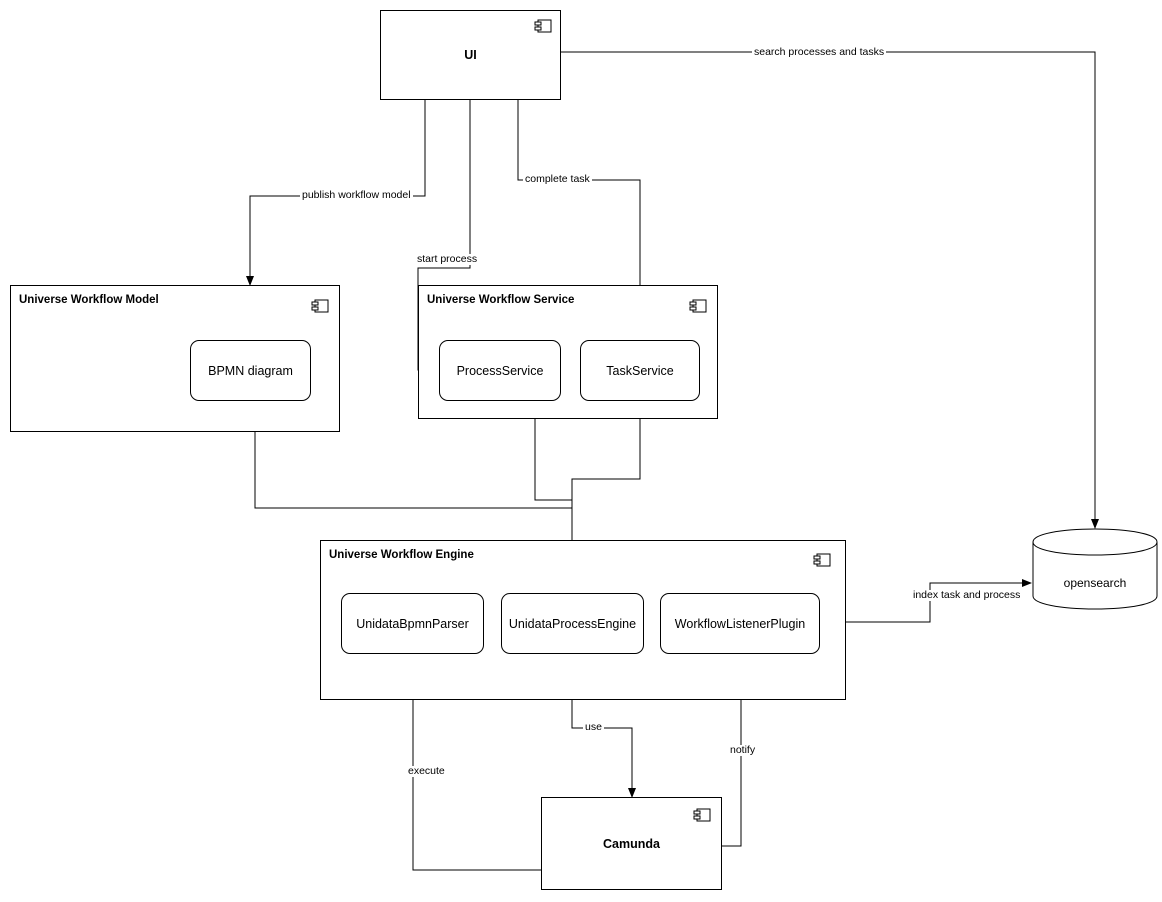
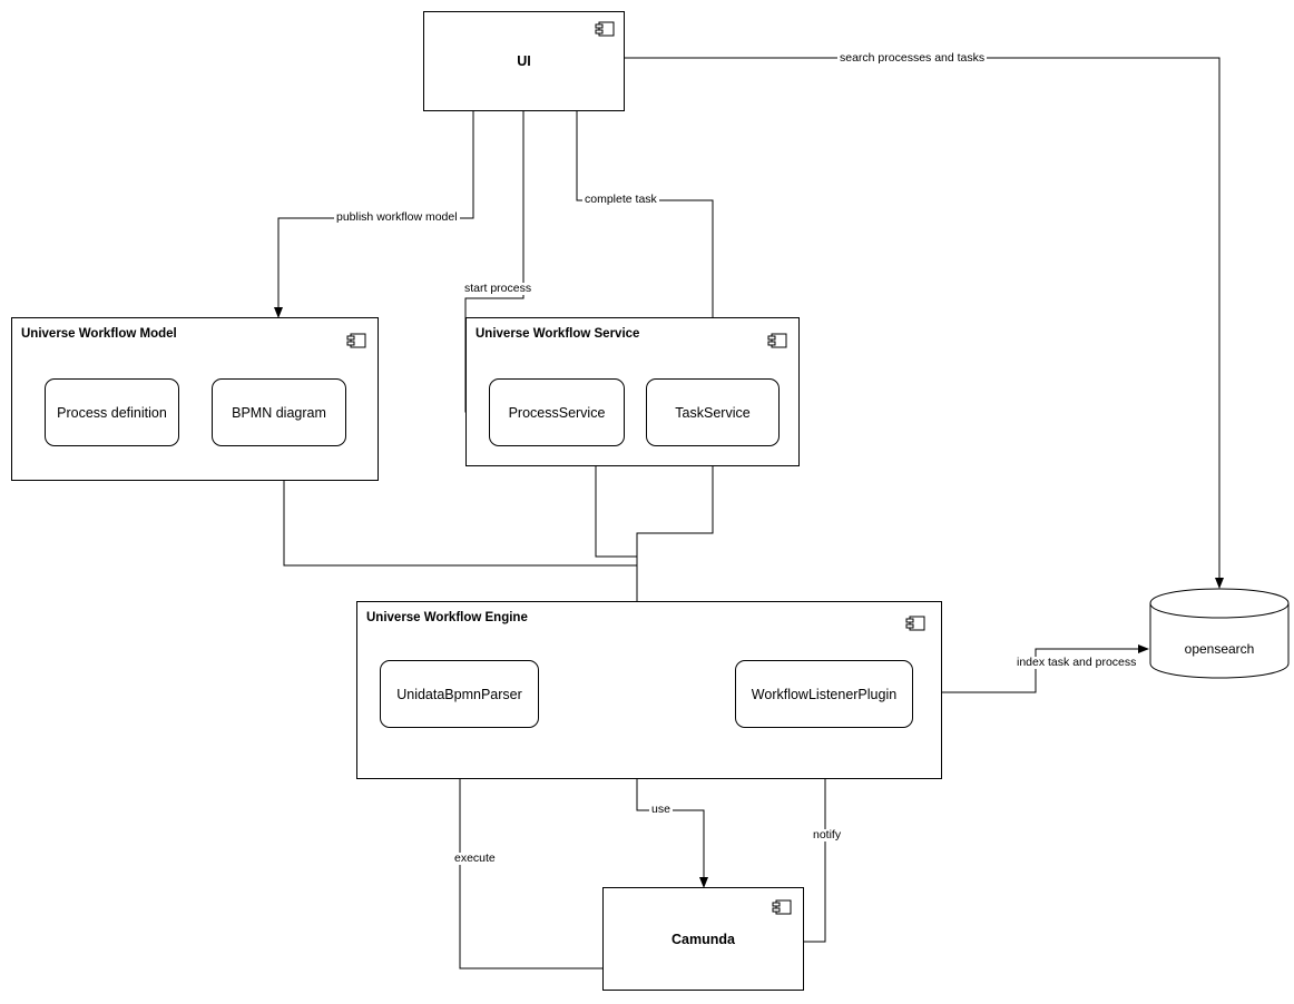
  UI
  Universe Workflow Model
+ Process definition
  BPMN diagram
  Universe Workflow Service
  ProcessService
  TaskService
  Universe Workflow Engine
  UnidataBpmnParser
- UnidataProcessEngine
  WorkflowListenerPlugin
  Camunda
  opensearch
  search processes and tasks
  publish workflow model
  start process
  complete task
  index task and process
  use
  notify
  execute
